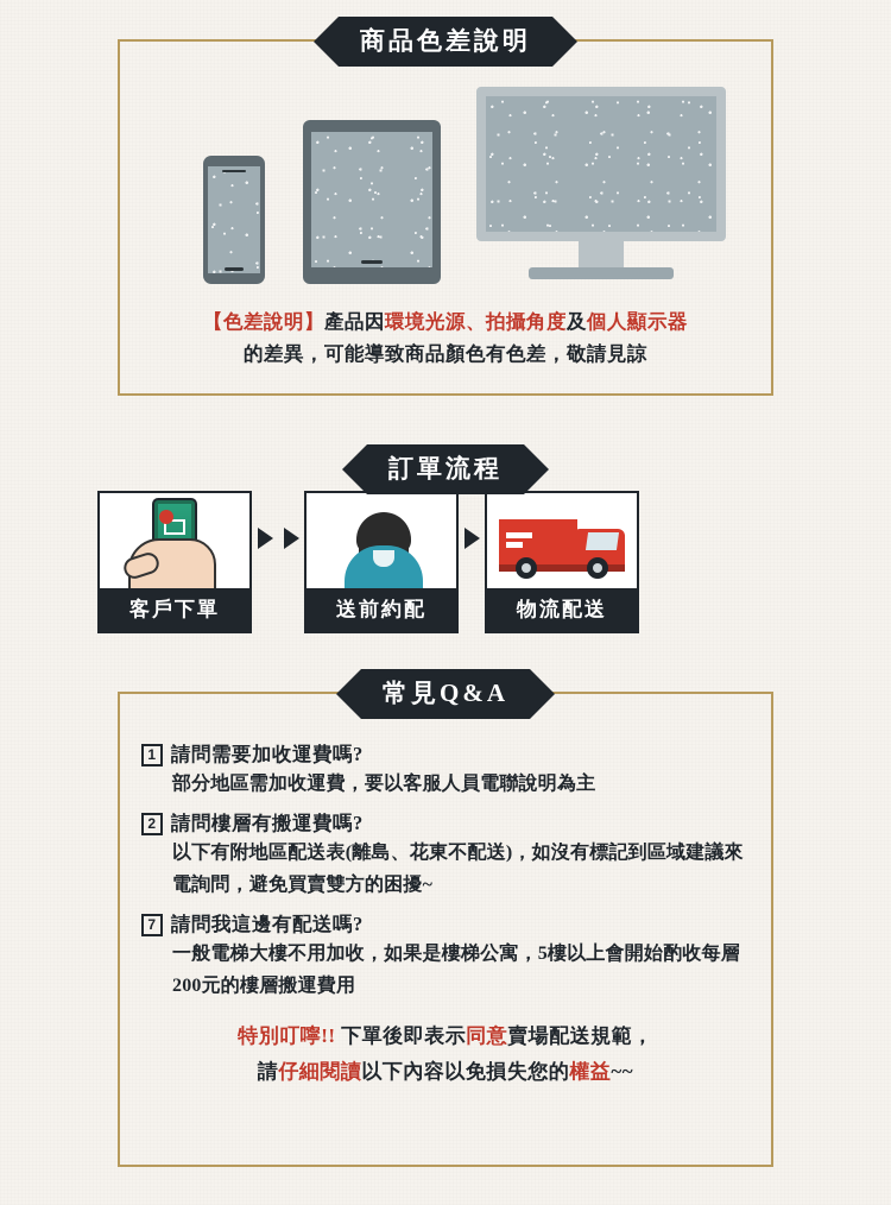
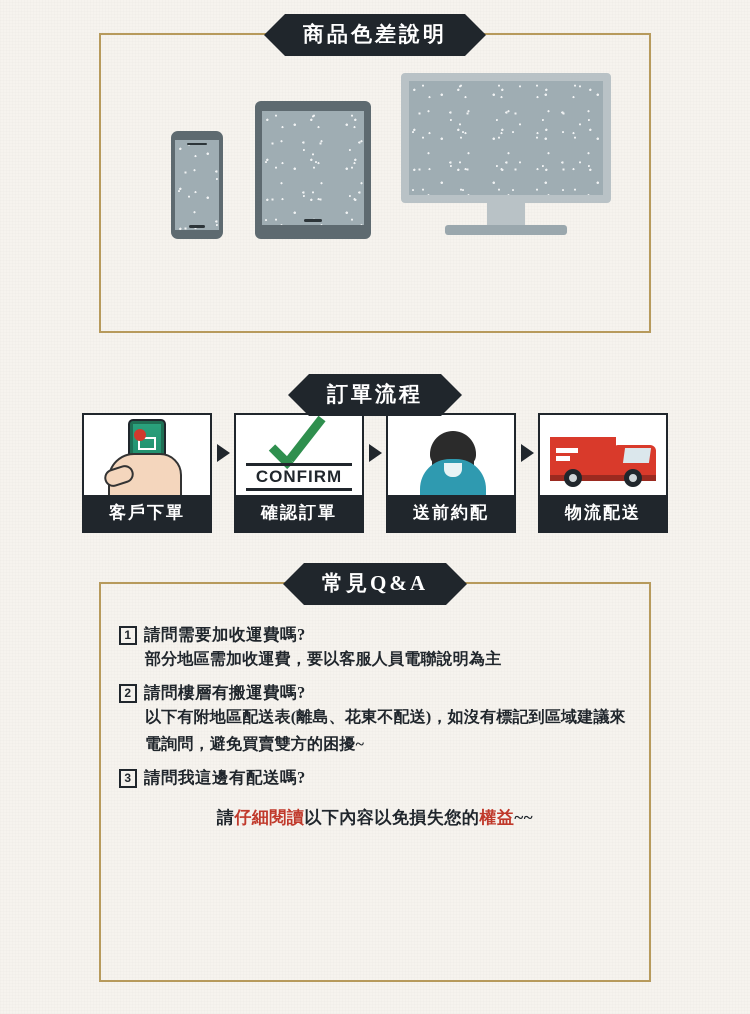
  商品色差說明
- 【色差說明】產品因環境光源、拍攝角度及個人顯示器
- 的差異，可能導致商品顏色有色差，敬請見諒
  訂單流程
  客戶下單
+ CONFIRM
+ 確認訂單
  送前約配
  物流配送
  常見Q&A
  1
  請問需要加收運費嗎?
  部分地區需加收運費，要以客服人員電聯說明為主
  2
  請問樓層有搬運費嗎?
  以下有附地區配送表(離島、花東不配送)，如沒有標記到區域建議來電詢問，避免買賣雙方的困擾~
- 7
+ 3
  請問我這邊有配送嗎?
- 一般電梯大樓不用加收，如果是樓梯公寓，5樓以上會開始酌收每層200元的樓層搬運費用
- 特別叮嚀!! 下單後即表示同意賣場配送規範，
  請仔細閱讀以下內容以免損失您的權益~~
